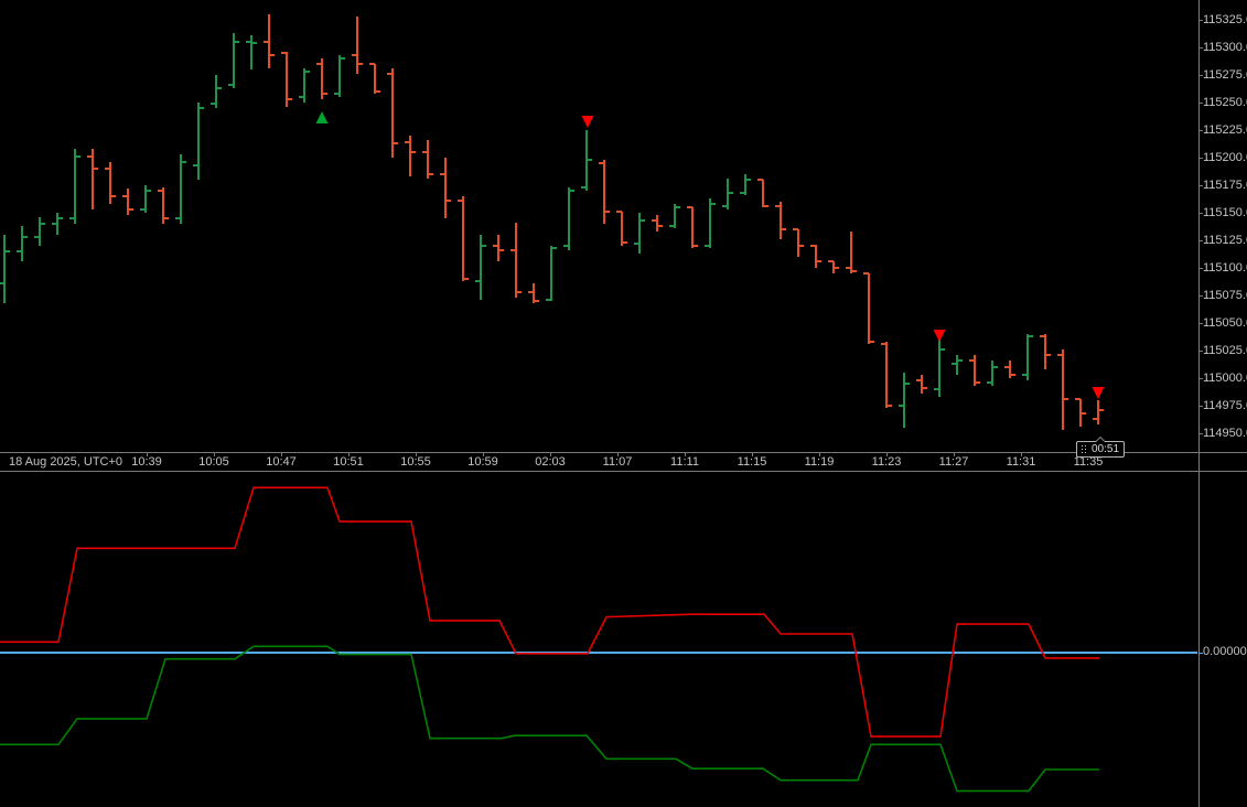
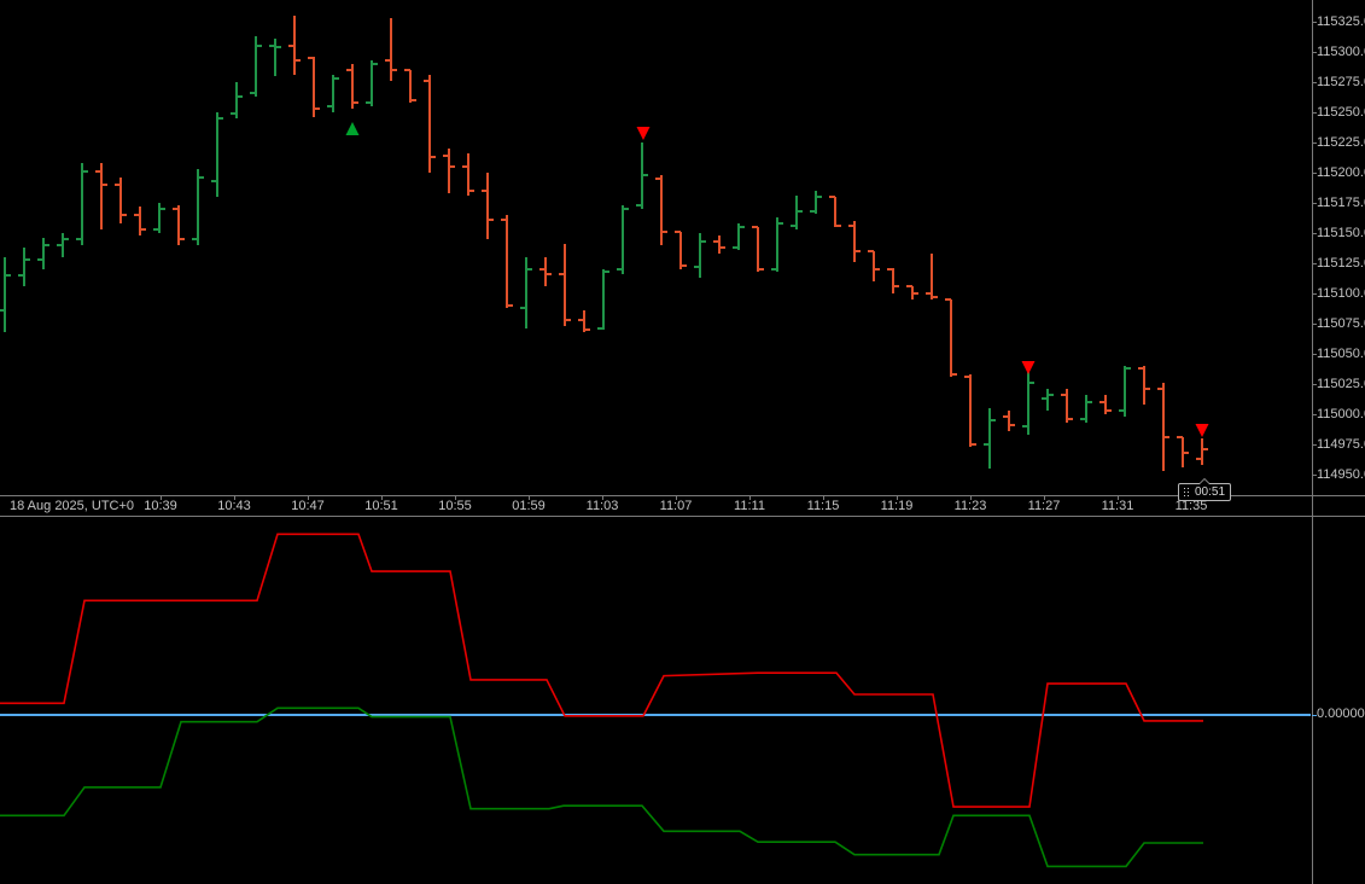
  115325.
  115300.
  115275.
  115250.
  115225.
  115200.
  115175.
  115150.
  115125.
  115100.
  115075.
  115050.
  115025.
  115000.
  114975.
  114950.
  18 Aug 2025, UTC+0
  10:39
- 10:05
+ 10:43
  10:47
  10:51
  10:55
- 10:59
+ 01:59
- 02:03
+ 11:03
  11:07
  11:11
  11:15
  11:19
  11:23
  11:27
  11:31
  11:35
  0.00000
  00:51
